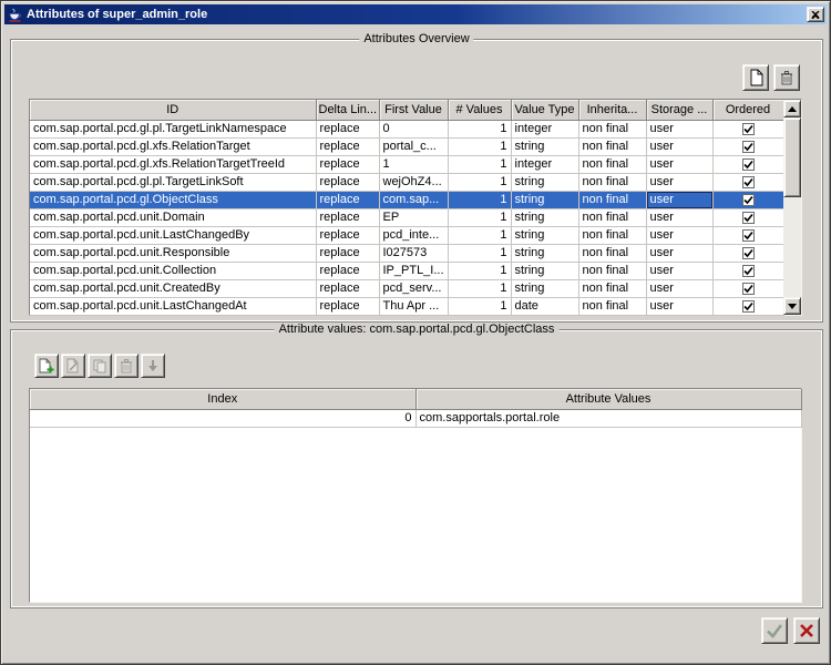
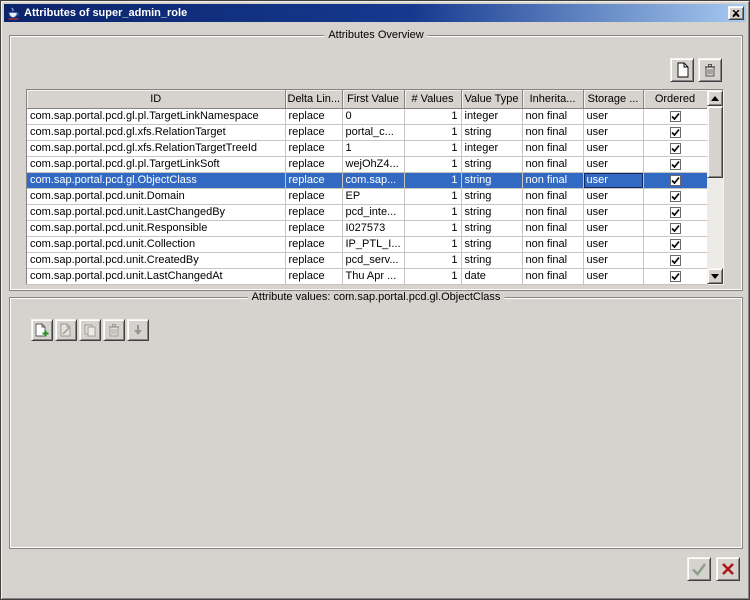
  Attributes of super_admin_role
  Attributes Overview
  ID	Delta Lin...	First Value	# Values	Value Type	Inherita...	Storage ...	Ordered
  com.sap.portal.pcd.gl.pl.TargetLinkNamespace	replace	0	1	integer	non final	user
  com.sap.portal.pcd.gl.xfs.RelationTarget	replace	portal_c...	1	string	non final	user
  com.sap.portal.pcd.gl.xfs.RelationTargetTreeId	replace	1	1	integer	non final	user
  com.sap.portal.pcd.gl.pl.TargetLinkSoft	replace	wejOhZ4...	1	string	non final	user
  com.sap.portal.pcd.gl.ObjectClass	replace	com.sap...	1	string	non final	user
  com.sap.portal.pcd.unit.Domain	replace	EP	1	string	non final	user
  com.sap.portal.pcd.unit.LastChangedBy	replace	pcd_inte...	1	string	non final	user
  com.sap.portal.pcd.unit.Responsible	replace	I027573	1	string	non final	user
  com.sap.portal.pcd.unit.Collection	replace	IP_PTL_I...	1	string	non final	user
  com.sap.portal.pcd.unit.CreatedBy	replace	pcd_serv...	1	string	non final	user
  com.sap.portal.pcd.unit.LastChangedAt	replace	Thu Apr ...	1	date	non final	user
  Attribute values: com.sap.portal.pcd.gl.ObjectClass
- Index	Attribute Values
- 0	com.sapportals.portal.role
